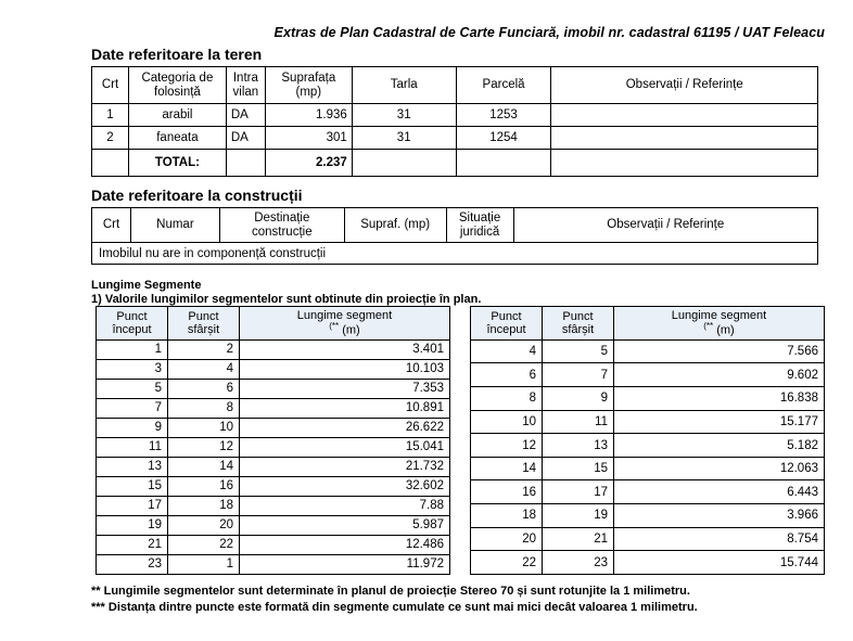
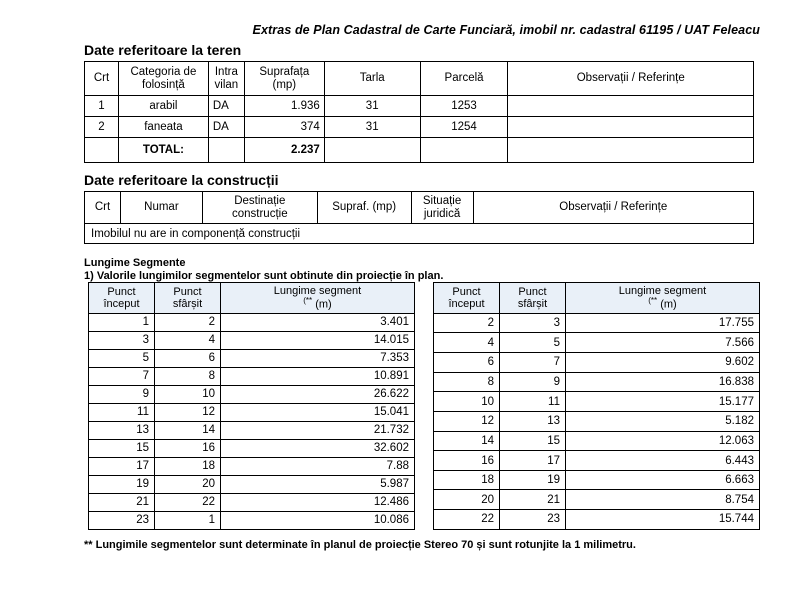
  Extras de Plan Cadastral de Carte Funciară, imobil nr. cadastral 61195 / UAT Feleacu
  Date referitoare la teren
  Crt	Categoria de folosință	Intra vilan	Suprafața (mp)	Tarla	Parcelă	Observații / Referințe
  1	arabil	DA	1.936	31	1253
- 2	faneata	DA	301	31	1254
+ 2	faneata	DA	374	31	1254
  	TOTAL:		2.237
  Date referitoare la construcții
  Crt	Numar	Destinație construcție	Supraf. (mp)	Situație juridică	Observații / Referințe
  Imobilul nu are in componență construcții
  Lungime Segmente
  1) Valorile lungimilor segmentelor sunt obtinute din proiecție în plan.
  Punct început	Punct sfârșit	Lungime segment (** (m)
  1	2	3.401
- 3	4	10.103
+ 3	4	14.015
  5	6	7.353
  7	8	10.891
  9	10	26.622
  11	12	15.041
  13	14	21.732
  15	16	32.602
  17	18	7.88
  19	20	5.987
  21	22	12.486
- 23	1	11.972
+ 23	1	10.086
  Punct început	Punct sfârșit	Lungime segment (** (m)
+ 2	3	17.755
  4	5	7.566
  6	7	9.602
  8	9	16.838
  10	11	15.177
  12	13	5.182
  14	15	12.063
  16	17	6.443
- 18	19	3.966
+ 18	19	6.663
  20	21	8.754
  22	23	15.744
  ** Lungimile segmentelor sunt determinate în planul de proiecție Stereo 70 și sunt rotunjite la 1 milimetru.
- *** Distanța dintre puncte este formată din segmente cumulate ce sunt mai mici decât valoarea 1 milimetru.
